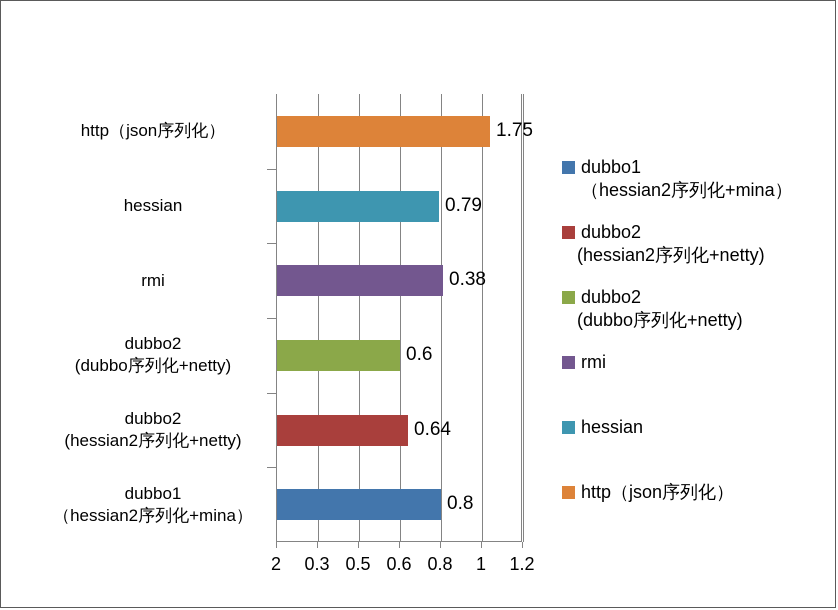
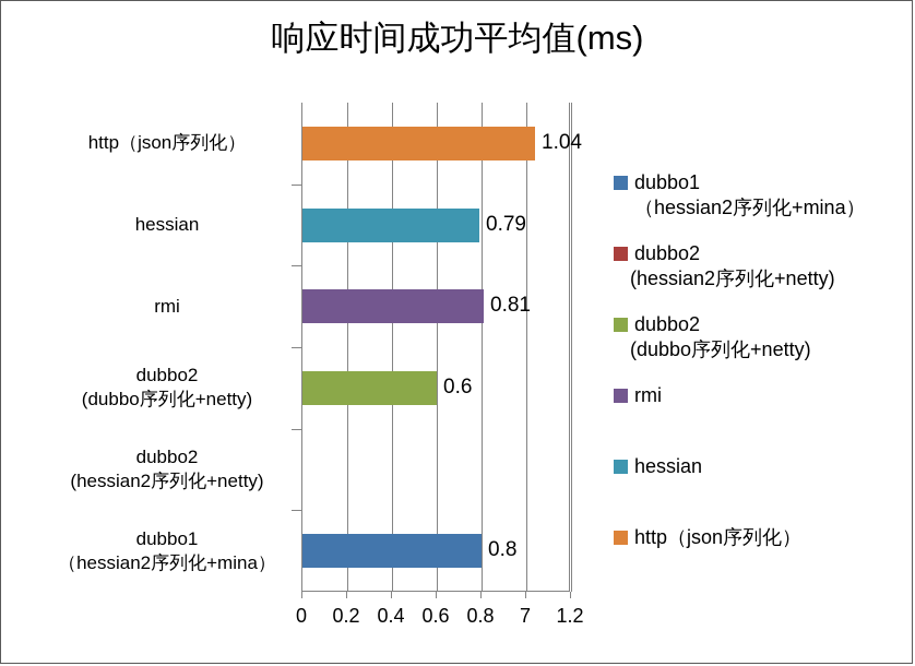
+ 响应时间成功平均值(ms)
  http（json序列化）
  hessian
  rmi
  dubbo2
  (dubbo序列化+netty)
  dubbo2
  (hessian2序列化+netty)
  dubbo1
  （hessian2序列化+mina）
- 1.75
+ 1.04
  0.79
- 0.38
+ 0.81
  0.6
- 0.64
  0.8
- 2
+ 0
- 0.3
+ 0.2
- 0.5
+ 0.4
  0.6
  0.8
- 1
+ 7
  1.2
  dubbo1
  （hessian2序列化+mina）
  dubbo2
  (hessian2序列化+netty)
  dubbo2
  (dubbo序列化+netty)
  rmi
  hessian
  http（json序列化）
